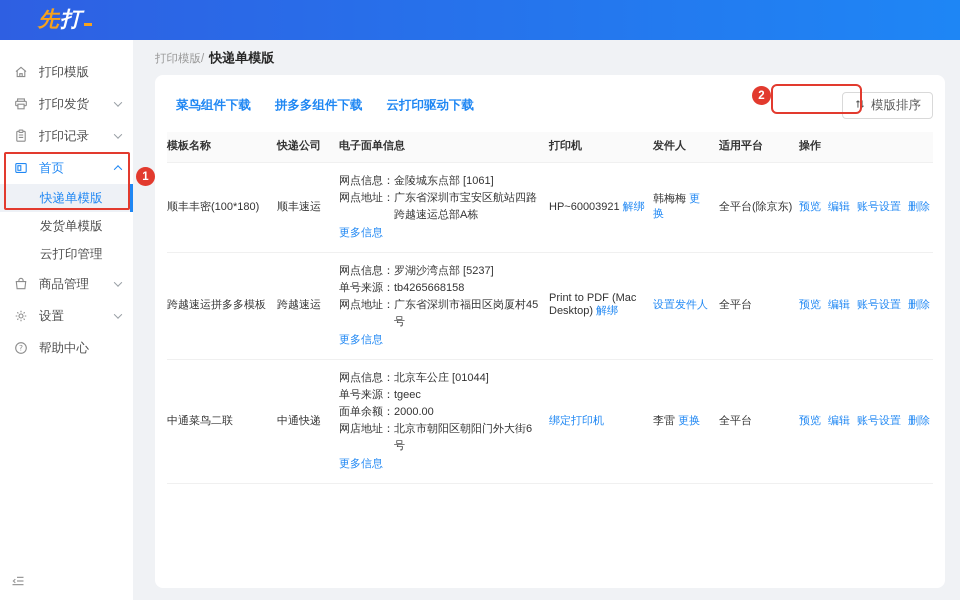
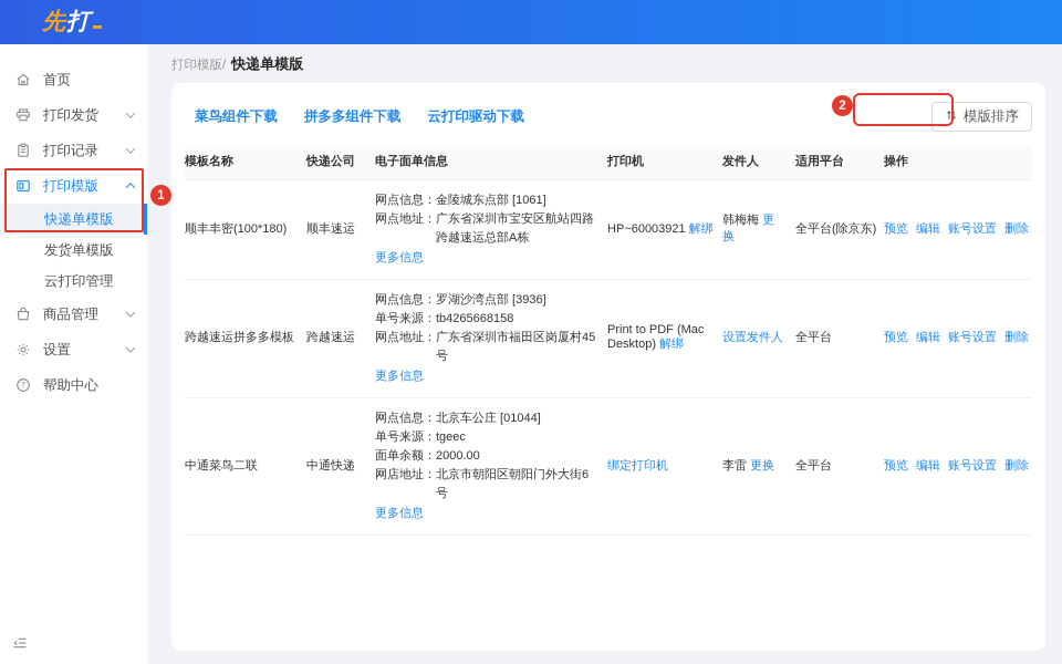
  先
  打
- 打印模版
+ 首页
  打印发货
  打印记录
- 首页
+ 打印模版
  快递单模版
  发货单模版
  云打印管理
  商品管理
  设置
  ?
  帮助中心
  打印模版/
  快递单模版
  菜鸟组件下载
  拼多多组件下载
  云打印驱动下载
  模版排序
  模板名称	快递公司	电子面单信息	打印机	发件人	适用平台	操作
  顺丰丰密(100*180)	顺丰速运	网点信息：金陵城东点部 [1061] 网点地址：广东省深圳市宝安区航站四路跨越速运总部A栋 更多信息	HP~60003921 解绑	韩梅梅 更换	全平台(除京东)	预览 编辑 账号设置 删除
- 跨越速运拼多多模板	跨越速运	网点信息：罗湖沙湾点部 [5237] 单号来源：tb4265668158 网点地址：广东省深圳市福田区岗厦村45号 更多信息	Print to PDF (Mac Desktop) 解绑	设置发件人	全平台	预览 编辑 账号设置 删除
+ 跨越速运拼多多模板	跨越速运	网点信息：罗湖沙湾点部 [3936] 单号来源：tb4265668158 网点地址：广东省深圳市福田区岗厦村45号 更多信息	Print to PDF (Mac Desktop) 解绑	设置发件人	全平台	预览 编辑 账号设置 删除
  中通菜鸟二联	中通快递	网点信息：北京车公庄 [01044] 单号来源：tgeec 面单余额：2000.00 网店地址：北京市朝阳区朝阳门外大街6号 更多信息	绑定打印机	李雷 更换	全平台	预览 编辑 账号设置 删除
  1
  2
